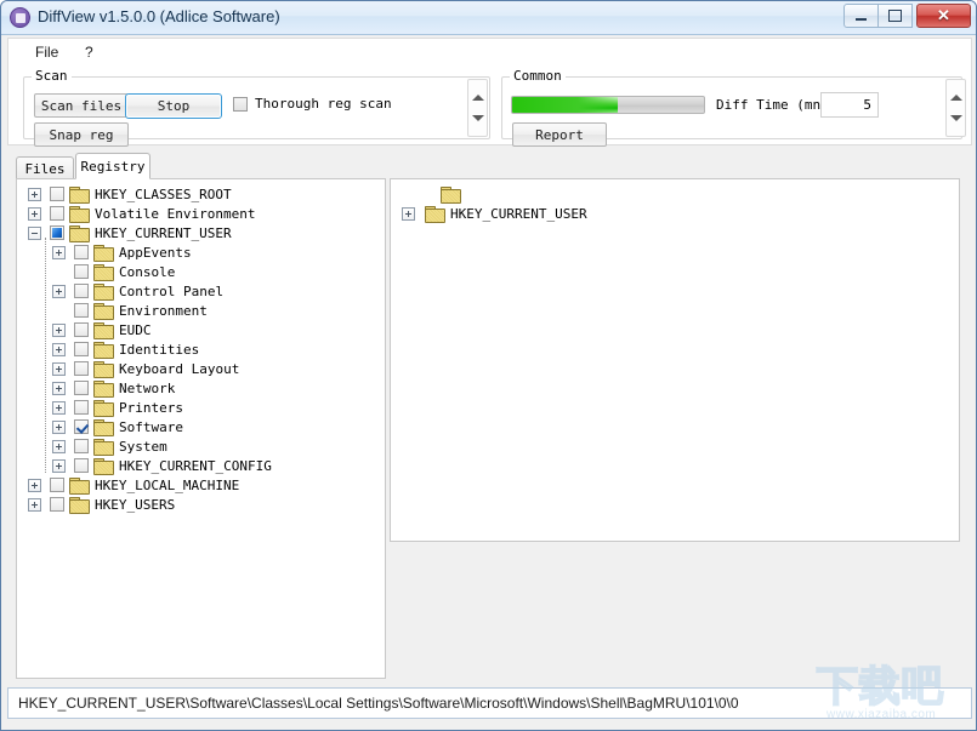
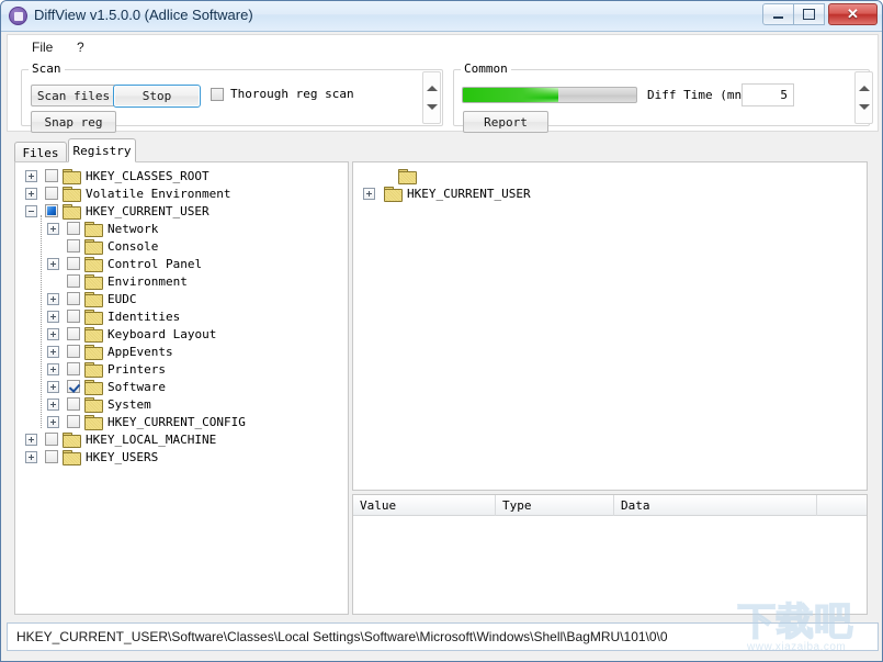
  DiffView v1.5.0.0 (Adlice Software)
  ✕
  File
  ?
  Scan
  Scan files
  Snap reg
  Stop
  Thorough reg scan
  Common
  Diff Time (mn
  5
  Report
  Files
  Registry
  HKEY_CLASSES_ROOT
  Volatile Environment
  HKEY_CURRENT_USER
- AppEvents
+ Network
  Console
  Control Panel
  Environment
  EUDC
  Identities
  Keyboard Layout
- Network
+ AppEvents
  Printers
  Software
  System
  HKEY_CURRENT_CONFIG
  HKEY_LOCAL_MACHINE
  HKEY_USERS
  HKEY_CURRENT_USER
+ Value
+ Type
+ Data
  HKEY_CURRENT_USER\Software\Classes\Local Settings\Software\Microsoft\Windows\Shell\BagMRU\101\0\0
  下载吧
  www.xiazaiba.com
